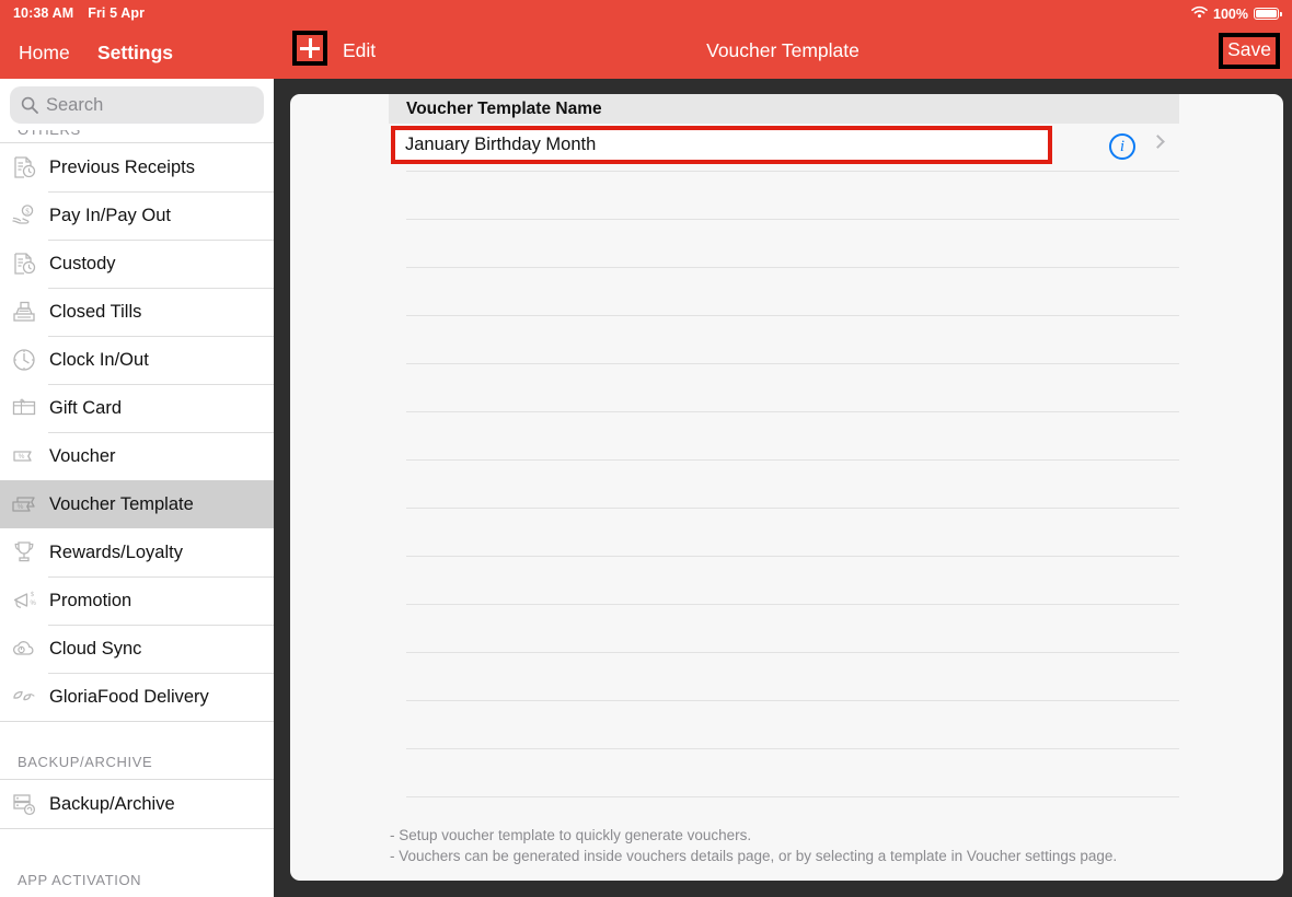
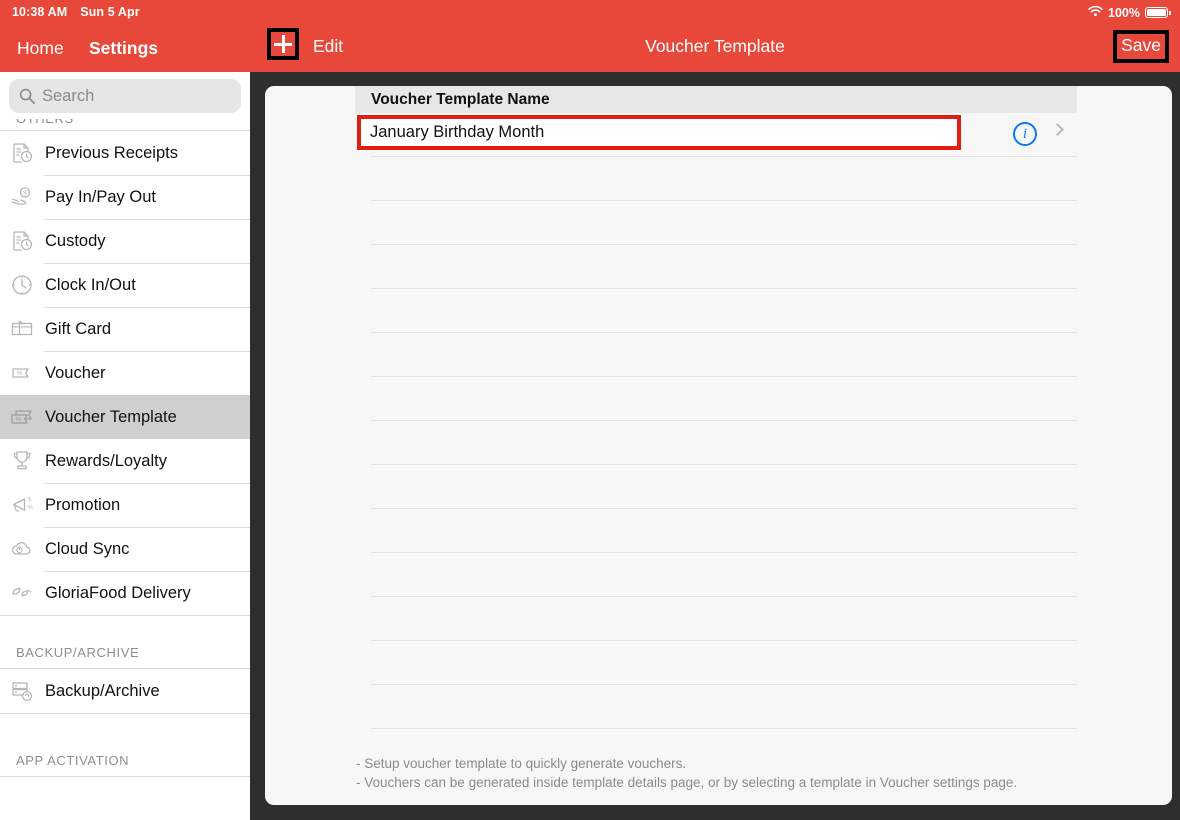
- 10:38 AM Fri 5 Apr
+ 10:38 AM Sun 5 Apr
  Home
  Settings
  Search
  OTHERS
  Previous Receipts
  $
  Pay In/Pay Out
  Custody
- Closed Tills
  Clock In/Out
  Gift Card
  Voucher
  Voucher Template
  Rewards/Loyalty
  Promotion
  Cloud Sync
  GloriaFood Delivery
  BACKUP/ARCHIVE
  Backup/Archive
  APP ACTIVATION
  100%
  Edit
  Voucher Template
  Save
  Voucher Template Name
  January Birthday Month
  i
  - Setup voucher template to quickly generate vouchers.
- - Vouchers can be generated inside vouchers details page, or by selecting a template in Voucher settings page.
+ - Vouchers can be generated inside template details page, or by selecting a template in Voucher settings page.
